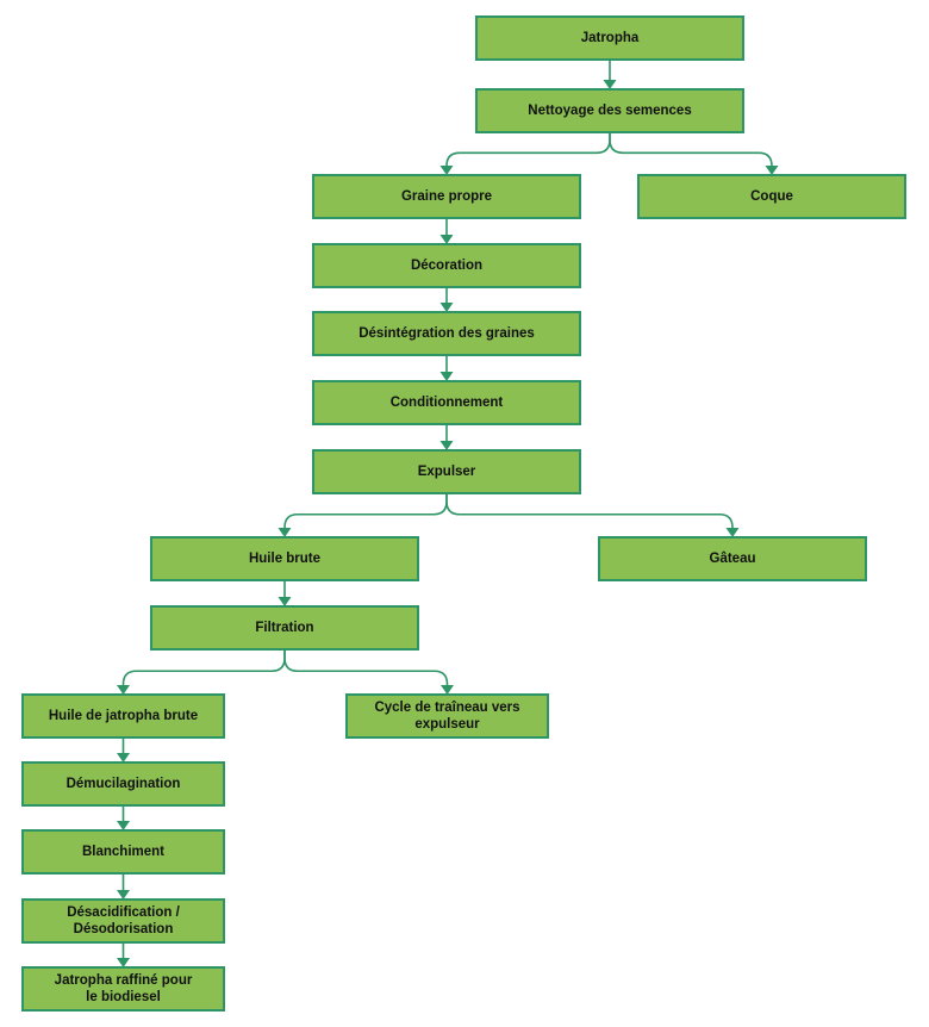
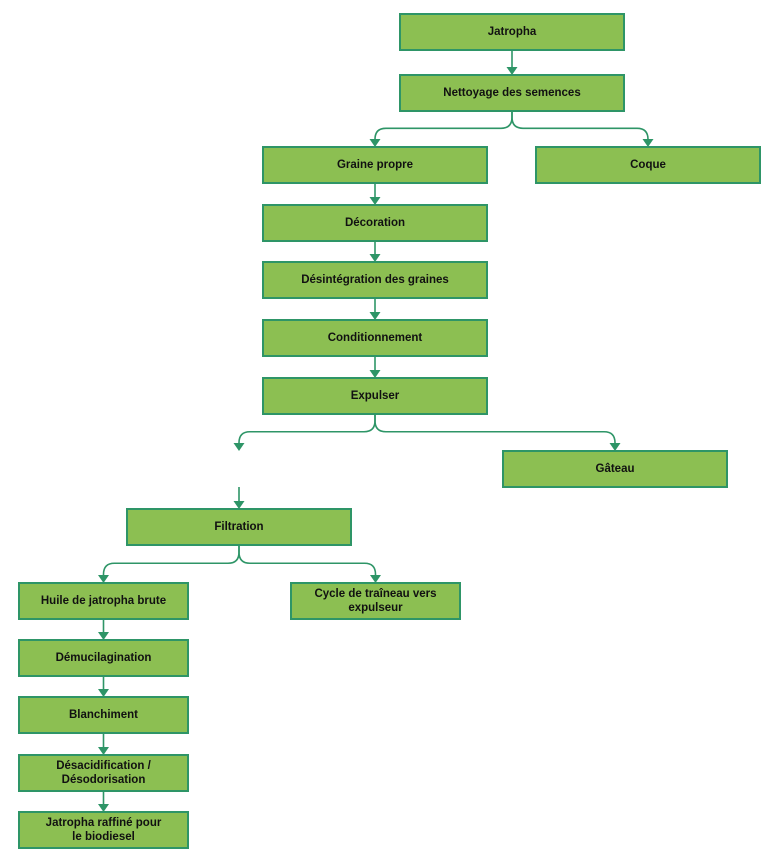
  Jatropha
  Nettoyage des semences
  Graine propre
  Coque
  Décoration
  Désintégration des graines
  Conditionnement
  Expulser
- Huile brute
  Gâteau
  Filtration
  Huile de jatropha brute
  Cycle de traîneau vers expulseur
  Démucilagination
  Blanchiment
  Désacidification / Désodorisation
  Jatropha raffiné pour le biodiesel
